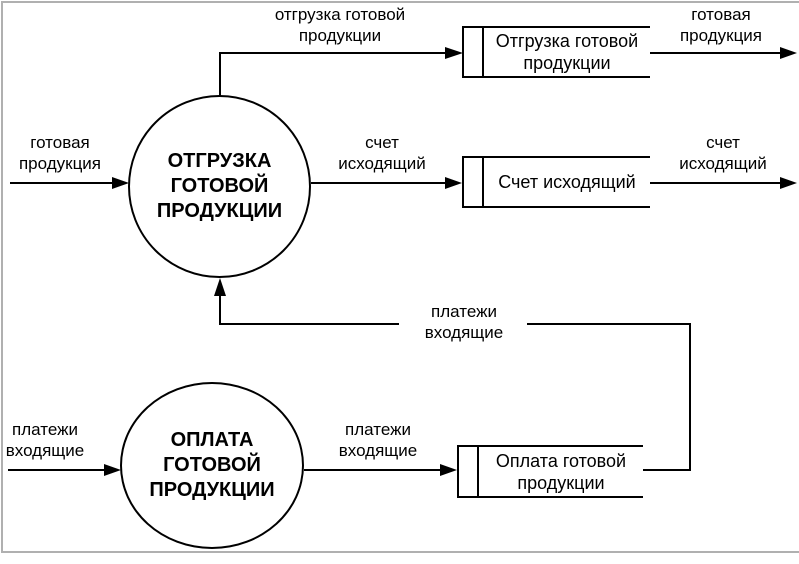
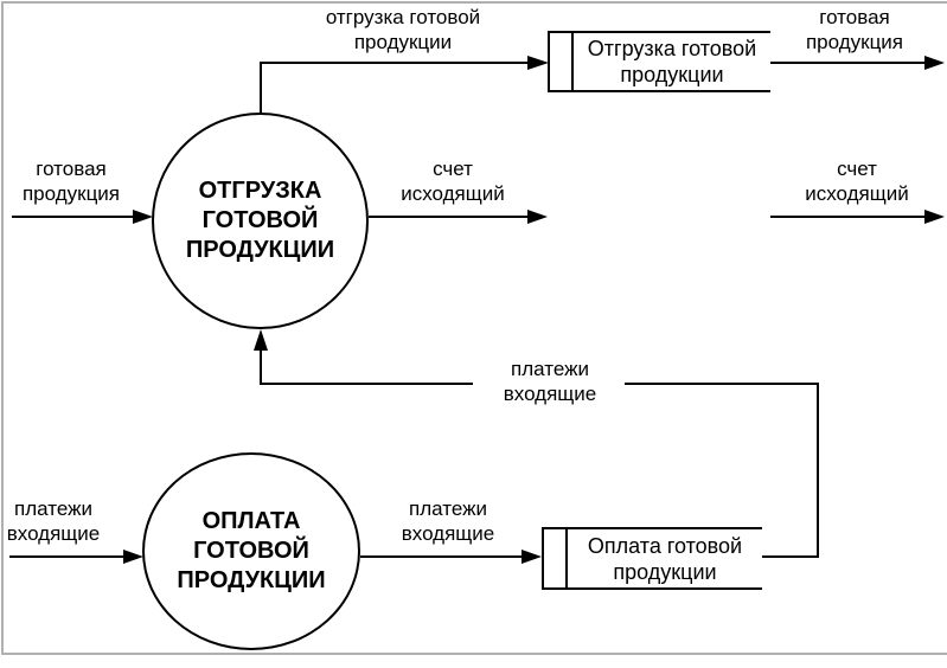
  ОТГРУЗКА
  ГОТОВОЙ
  ПРОДУКЦИИ
  ОПЛАТА
  ГОТОВОЙ
  ПРОДУКЦИИ
  Отгрузка готовой
  продукции
- Счет исходящий
  Оплата готовой
  продукции
  отгрузка готовой
  продукции
  готовая
  продукция
  готовая
  продукция
  счет
  исходящий
  счет
  исходящий
  платежи
  входящие
  платежи
  входящие
  платежи
  входящие
